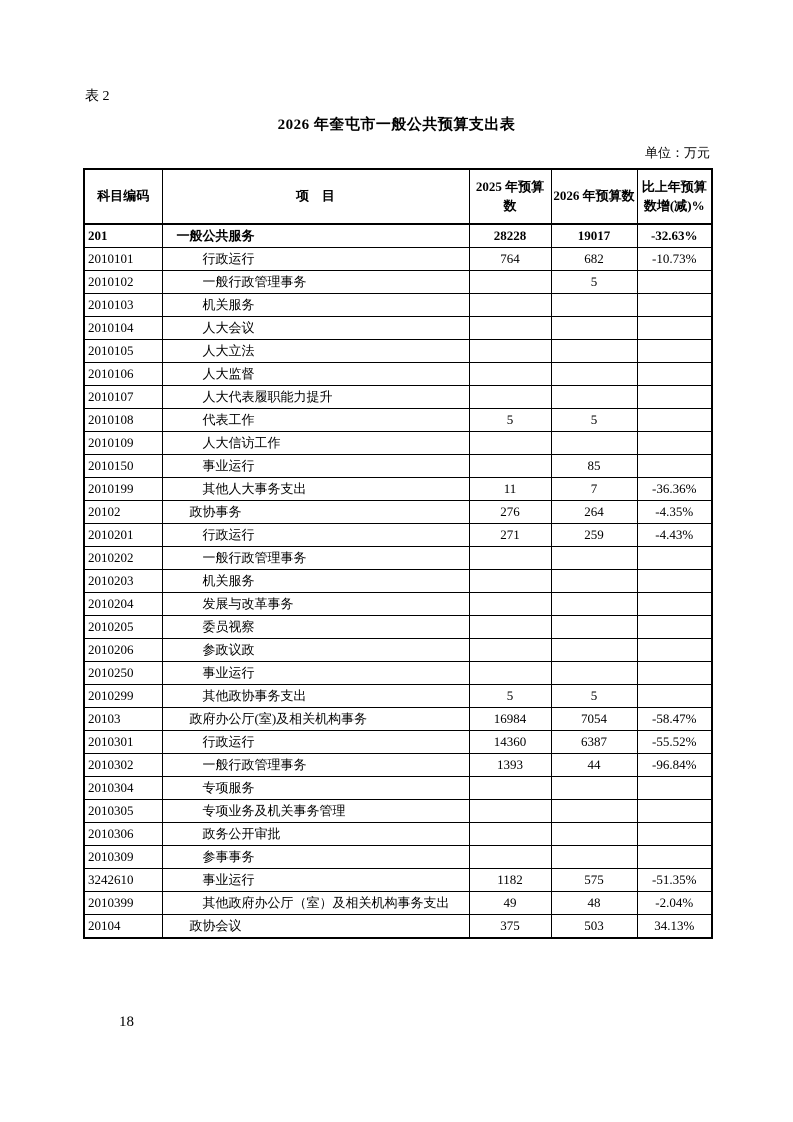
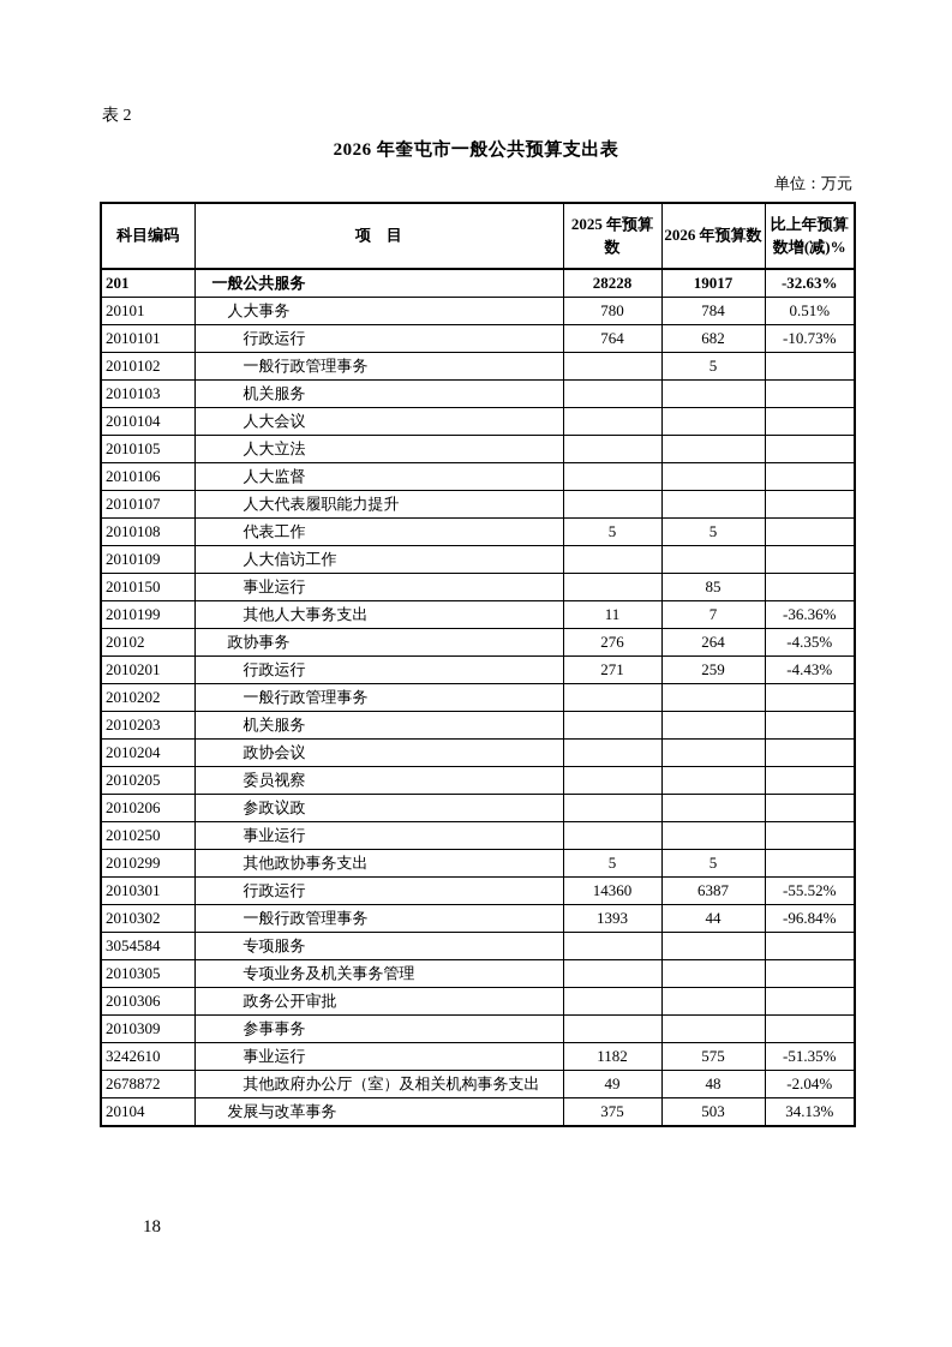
  表 2
  2026 年奎屯市一般公共预算支出表
  单位：万元
  科目编码	项 目	2025 年预算数	2026 年预算数	比上年预算数增(减)%
  201	一般公共服务	28228	19017	-32.63%
+ 20101	人大事务	780	784	0.51%
  2010101	行政运行	764	682	-10.73%
  2010102	一般行政管理事务		5
  2010103	机关服务
  2010104	人大会议
  2010105	人大立法
  2010106	人大监督
  2010107	人大代表履职能力提升
  2010108	代表工作	5	5
  2010109	人大信访工作
  2010150	事业运行		85
  2010199	其他人大事务支出	11	7	-36.36%
  20102	政协事务	276	264	-4.35%
  2010201	行政运行	271	259	-4.43%
  2010202	一般行政管理事务
  2010203	机关服务
- 2010204	发展与改革事务
+ 2010204	政协会议
  2010205	委员视察
  2010206	参政议政
  2010250	事业运行
  2010299	其他政协事务支出	5	5
- 20103	政府办公厅(室)及相关机构事务	16984	7054	-58.47%
  2010301	行政运行	14360	6387	-55.52%
  2010302	一般行政管理事务	1393	44	-96.84%
- 2010304	专项服务
+ 3054584	专项服务
  2010305	专项业务及机关事务管理
  2010306	政务公开审批
  2010309	参事事务
  3242610	事业运行	1182	575	-51.35%
- 2010399	其他政府办公厅（室）及相关机构事务支出	49	48	-2.04%
+ 2678872	其他政府办公厅（室）及相关机构事务支出	49	48	-2.04%
- 20104	政协会议	375	503	34.13%
+ 20104	发展与改革事务	375	503	34.13%
  18
